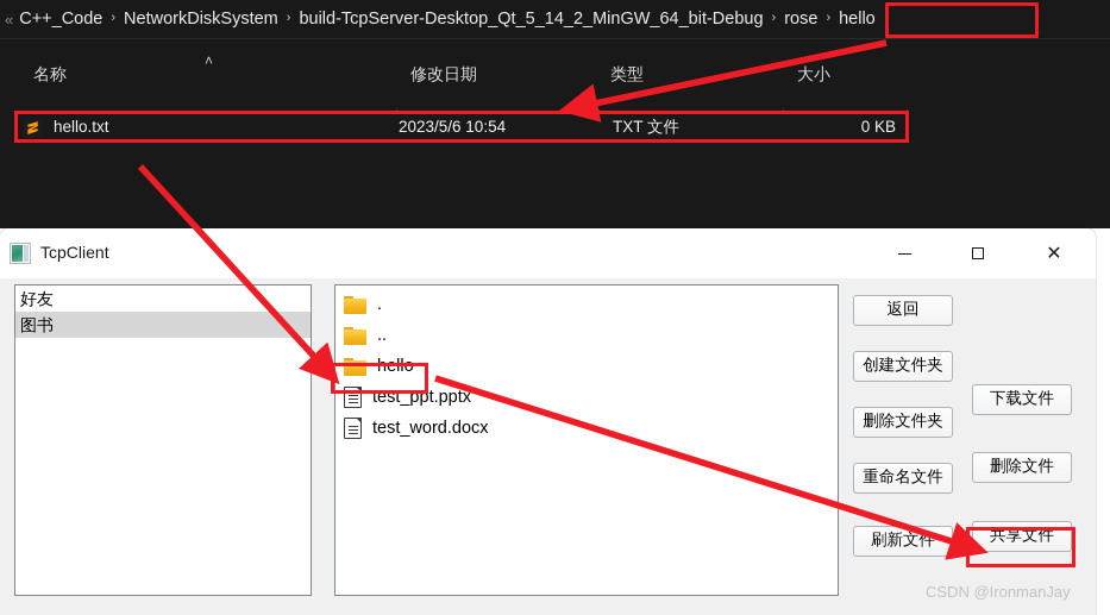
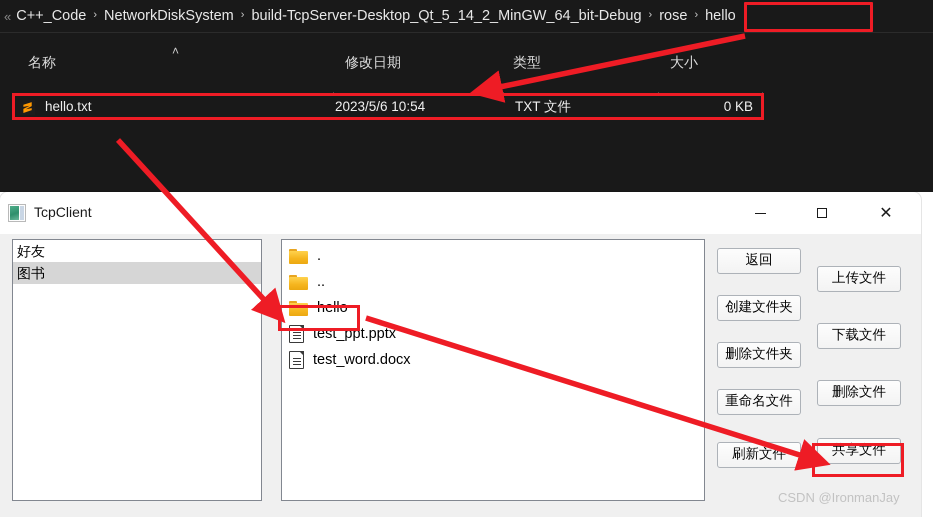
  «
  C++_Code
  ›
  NetworkDiskSystem
  ›
  build-TcpServer-Desktop_Qt_5_14_2_MinGW_64_bit-Debug
  ›
  rose
  ›
  hello
  名称
  修改日期
  类型
  大小
  ˄
  hello.txt
  2023/5/6 10:54
  TXT 文件
  0 KB
  TcpClient
  ✕
  好友
  图书
  .
  ..
  hello
  test_ppt.pptx
  test_word.docx
  返回
  创建文件夹
  删除文件夹
  重命名文件
  刷新文件
+ 上传文件
  下载文件
  删除文件
  共享文件
  CSDN @IronmanJay
